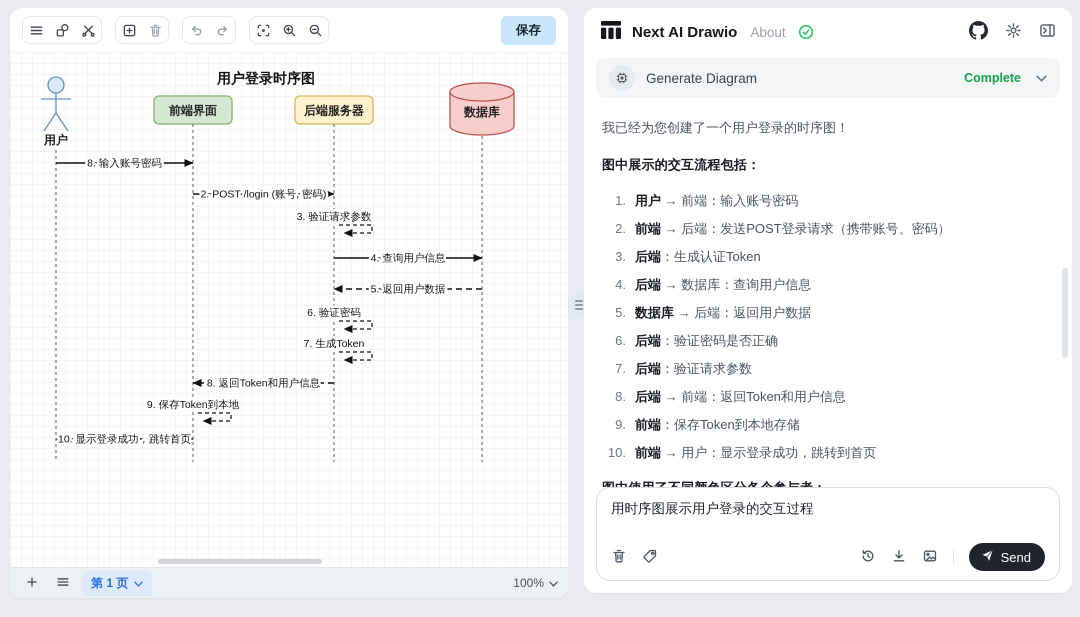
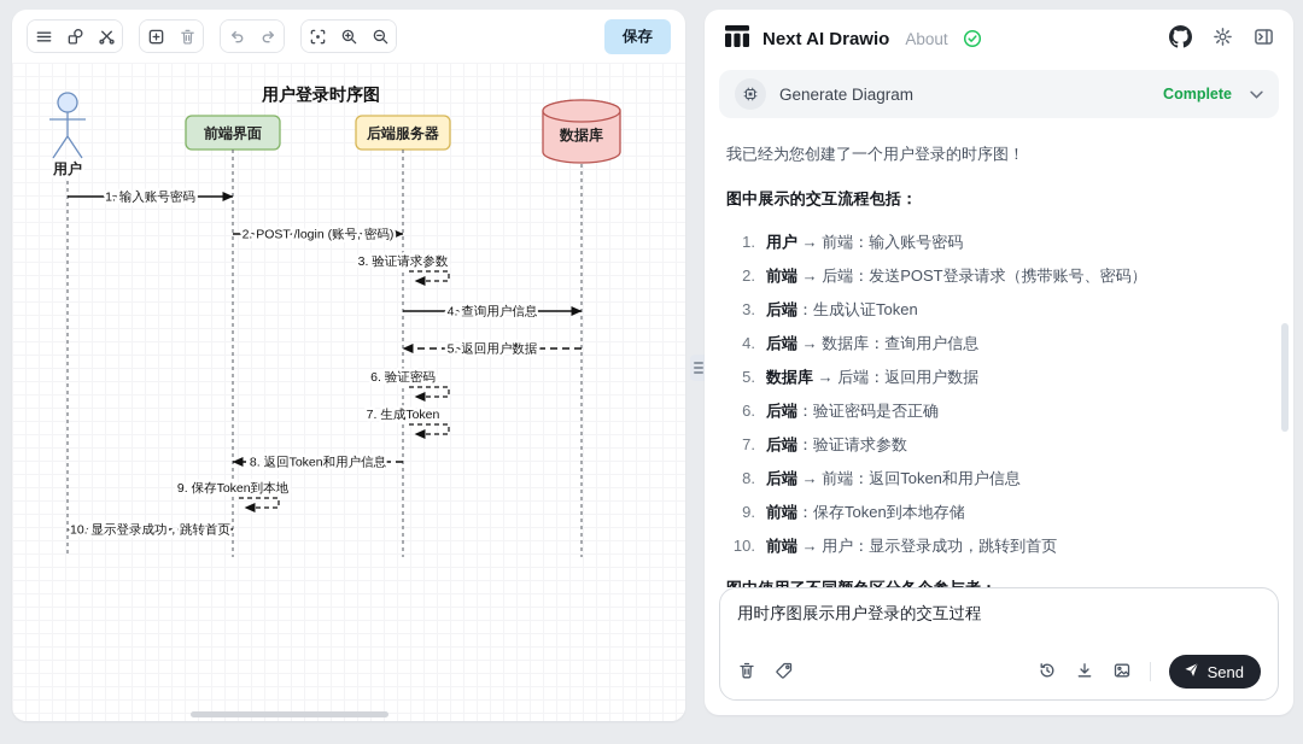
  保存
  用户登录时序图
  用户
  前端界面
  后端服务器
  数据库
- 8. 输入账号密码
+ 1. 输入账号密码
  2. POST /login (账号, 密码)
  3. 验证请求参数
  4. 查询用户信息
  5. 返回用户数据
  6. 验证密码
  7. 生成Token
  8. 返回Token和用户信息
  9. 保存Token到本地
  10. 显示登录成功，跳转首页
- 第 1 页
- 100%
  Next AI Drawio
  About
  Generate Diagram
  Complete
  我已经为您创建了一个用户登录的时序图！
  图中展示的交互流程包括：
  1.
  用户 → 前端：输入账号密码
  2.
  前端 → 后端：发送POST登录请求（携带账号、密码）
  3.
  后端：生成认证Token
  4.
  后端 → 数据库：查询用户信息
  5.
  数据库 → 后端：返回用户数据
  6.
  后端：验证密码是否正确
  7.
  后端：验证请求参数
  8.
  后端 → 前端：返回Token和用户信息
  9.
  前端：保存Token到本地存储
  10.
  前端 → 用户：显示登录成功，跳转到首页
  用时序图展示用户登录的交互过程
  Send
